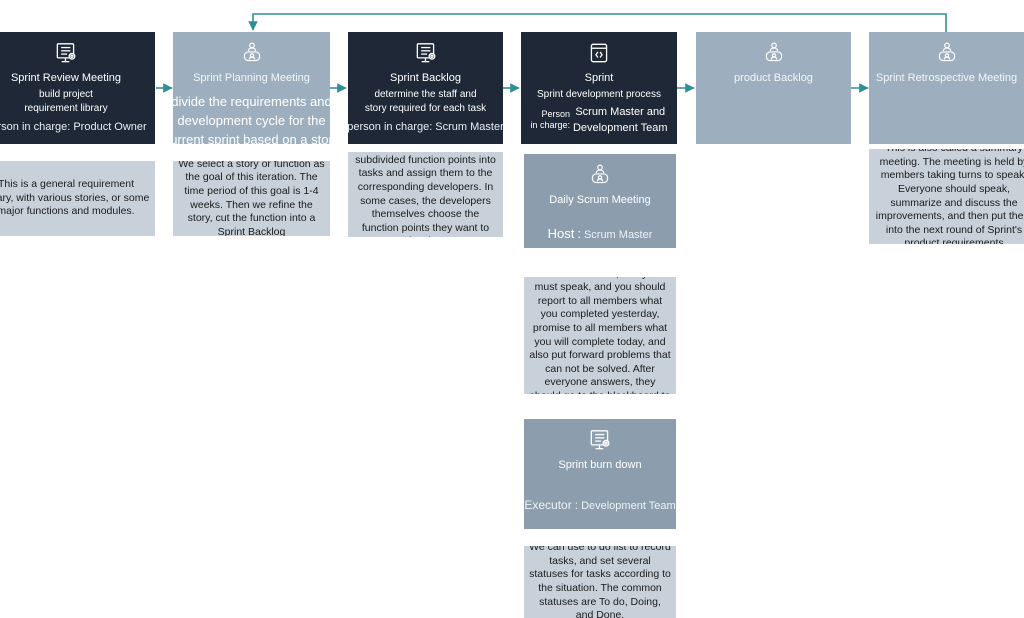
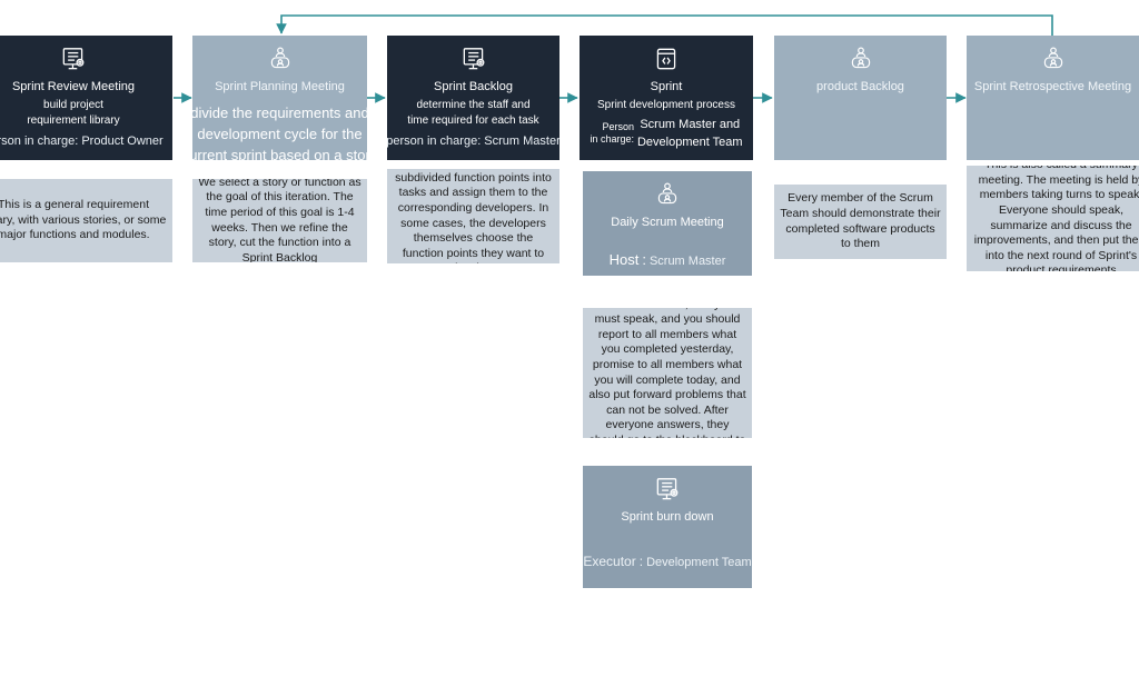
  Sprint Review Meeting
  build project
  requirement library
  son in charge: Product Owner
  Sprint Planning Meeting
  divide the requirements and
  development cycle for the
  urrent sprint based on a sto
  Sprint Backlog
  determine the staff and
- story required for each task
+ time required for each task
  person in charge: Scrum Master
  Sprint
  Sprint development process
  Person
  in charge:
  Scrum Master and
  Development Team
  product Backlog
  Sprint Retrospective Meeting
  This is a general requirement ry, with various stories, or some major functions and modules.
  We select a story or function as the goal of this iteration. The time period of this goal is 1-4 weeks. Then we refine the story, cut the function into a Sprint Backlog
  subdivided function points into tasks and assign them to the corresponding developers. In some cases, the developers themselves choose the function points they want to
+ Every member of the Scrum Team should demonstrate their completed software products to them
  This is also called a summary meeting. The meeting is held b members taking turns to speak Everyone should speak, summarize and discuss the improvements, and then put the into the next round of Sprint's product requirements
  Daily Scrum Meeting
  Host
  :
  Scrum Master
  Sprint burn down
  Executor
  :
  Development Team
- We can use to do list to record tasks, and set several statuses for tasks according to the situation. The common statuses are To do, Doing, and Done.
